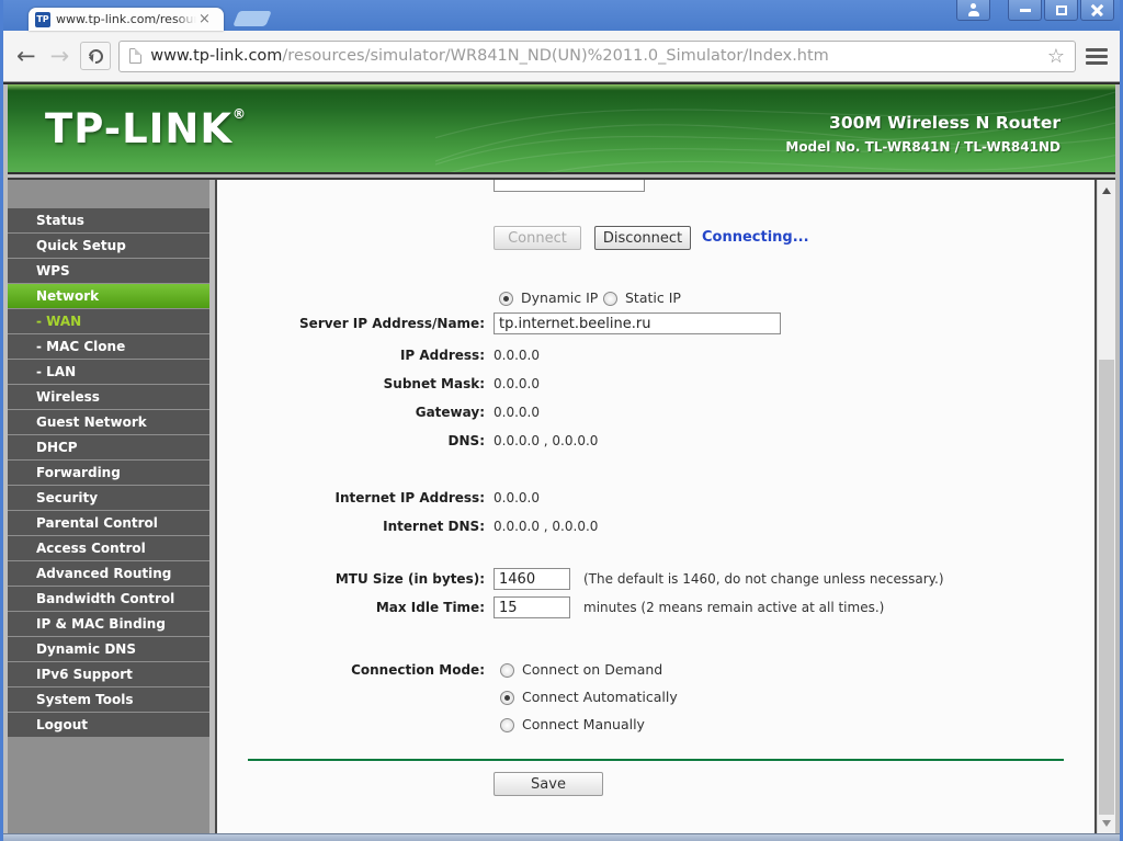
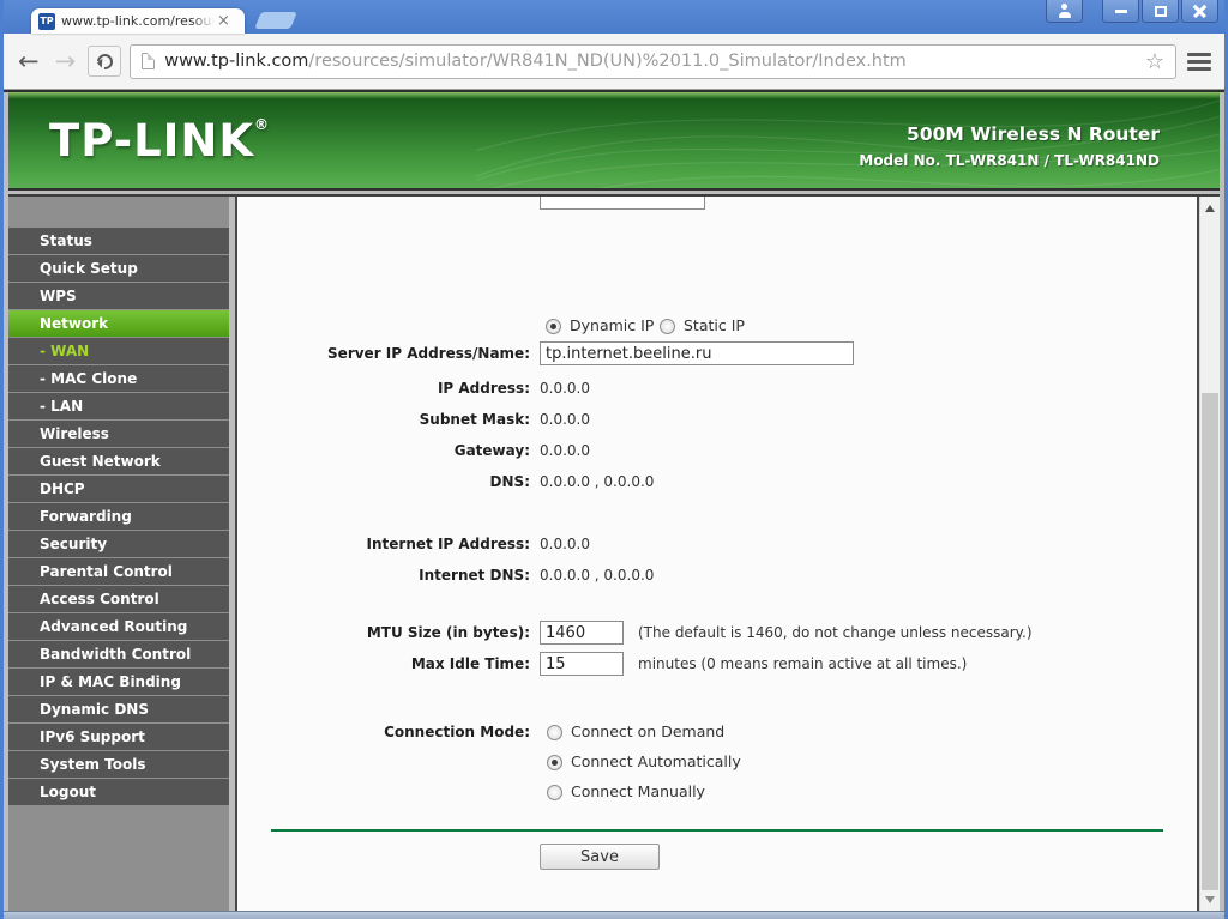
  TP
  www.tp-link.com/resour
  ×
  ←
  →
  www.tp-link.com
  /resources/simulator/WR841N_ND(UN)%2011.0_Simulator/Index.htm
  ☆
  TP-LINK®
- 300M Wireless N Router
+ 500M Wireless N Router
  Model No. TL-WR841N / TL-WR841ND
  Status
  Quick Setup
  WPS
  Network
  - WAN
  - MAC Clone
  - LAN
  Wireless
  Guest Network
  DHCP
  Forwarding
  Security
  Parental Control
  Access Control
  Advanced Routing
  Bandwidth Control
  IP & MAC Binding
  Dynamic DNS
  IPv6 Support
  System Tools
  Logout
- Connect
- Disconnect
- Connecting...
  Dynamic IP
  Static IP
  Server IP Address/Name:
  tp.internet.beeline.ru
  IP Address:
  0.0.0.0
  Subnet Mask:
  0.0.0.0
  Gateway:
  0.0.0.0
  DNS:
  0.0.0.0 , 0.0.0.0
  Internet IP Address:
  0.0.0.0
  Internet DNS:
  0.0.0.0 , 0.0.0.0
  MTU Size (in bytes):
  1460
  (The default is 1460, do not change unless necessary.)
  Max Idle Time:
  15
- minutes (2 means remain active at all times.)
+ minutes (0 means remain active at all times.)
  Connection Mode:
  Connect on Demand
  Connect Automatically
  Connect Manually
  Save
